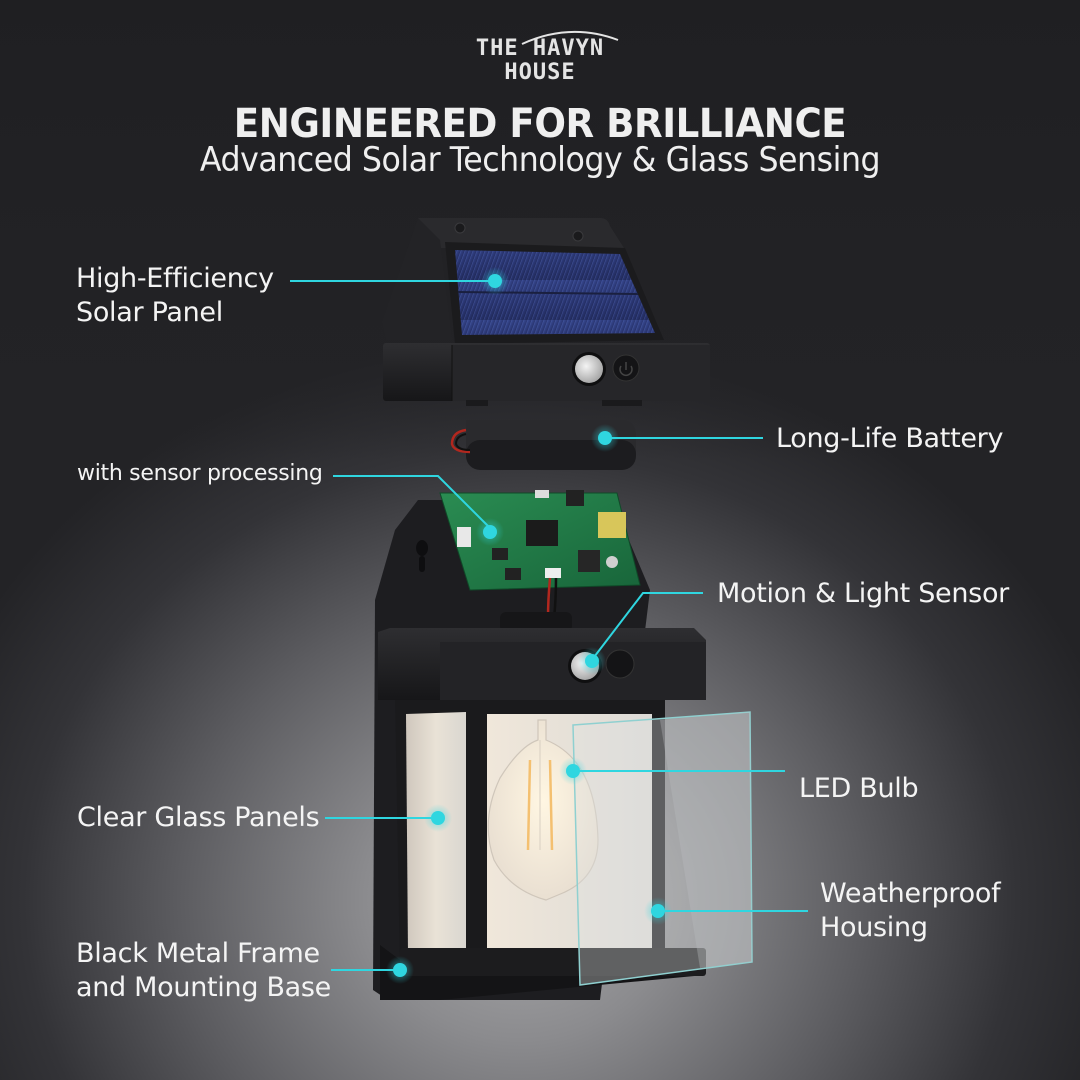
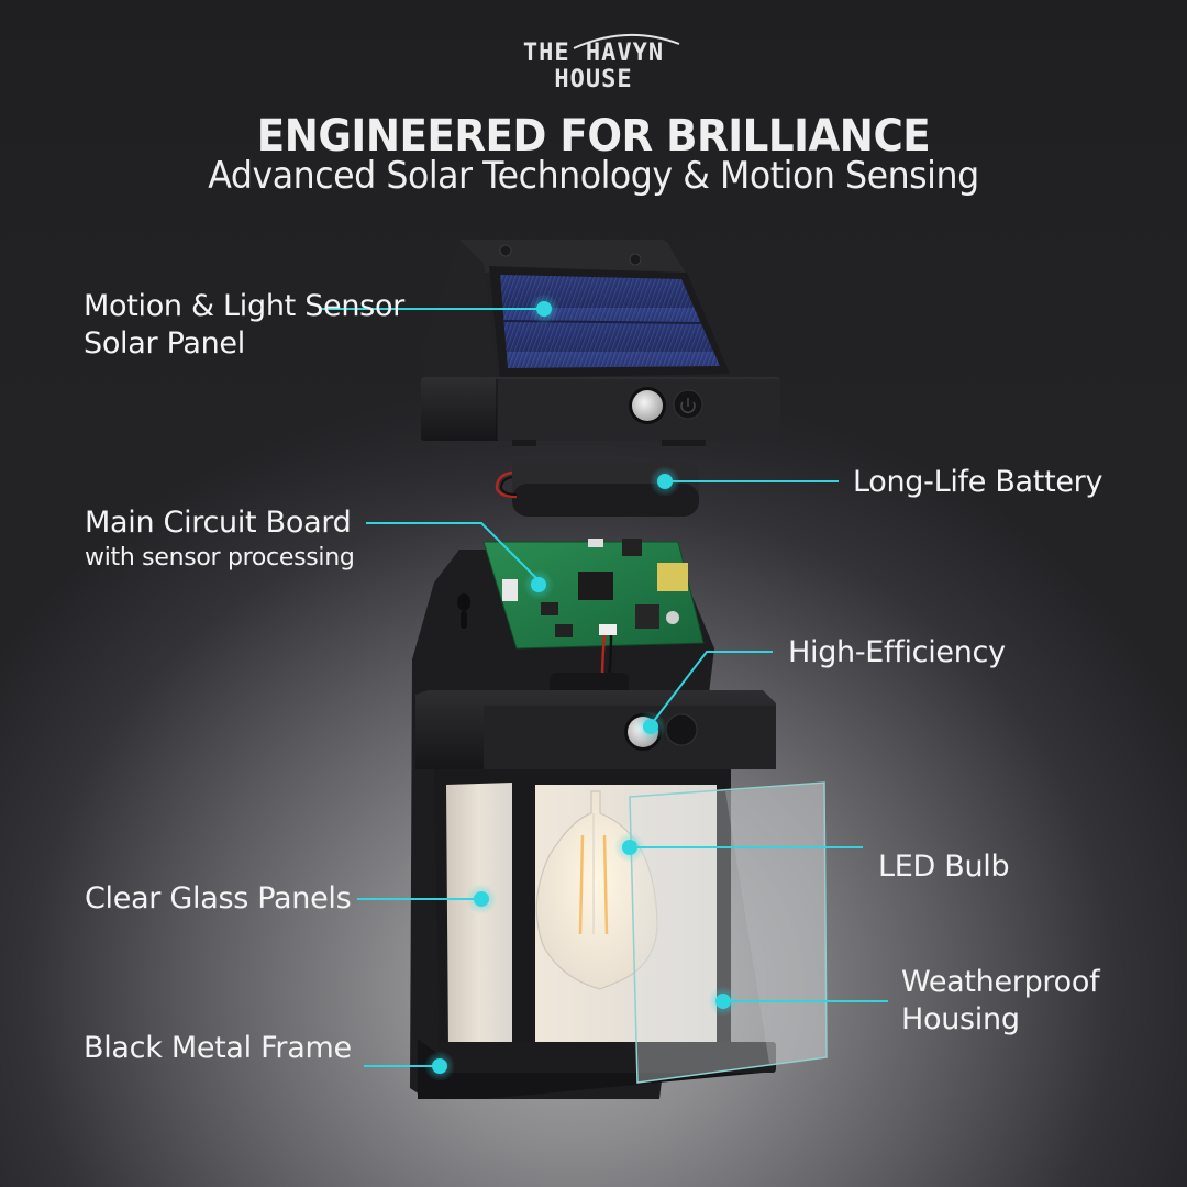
  THE HAVYN
  HOUSE
  ENGINEERED FOR BRILLIANCE
- Advanced Solar Technology & Glass Sensing
+ Advanced Solar Technology & Motion Sensing
- High-Efficiency
+ Motion & Light Sensor
  Solar Panel
  Long-Life Battery
+ Main Circuit Board
  with sensor processing
- Motion & Light Sensor
+ High-Efficiency
  LED Bulb
  Clear Glass Panels
  Weatherproof
  Housing
  Black Metal Frame
- and Mounting Base
